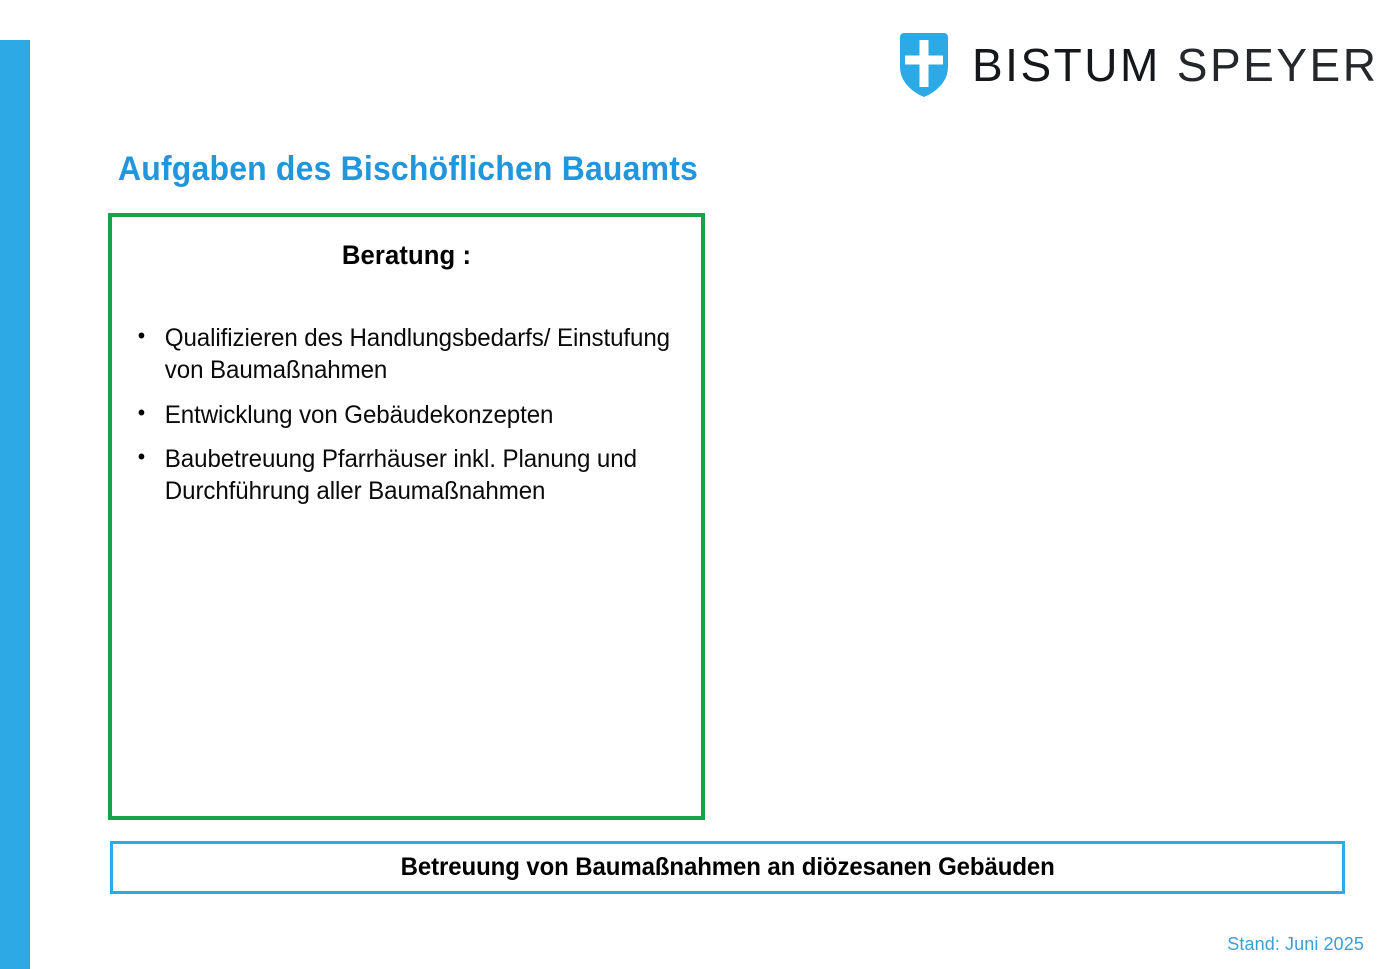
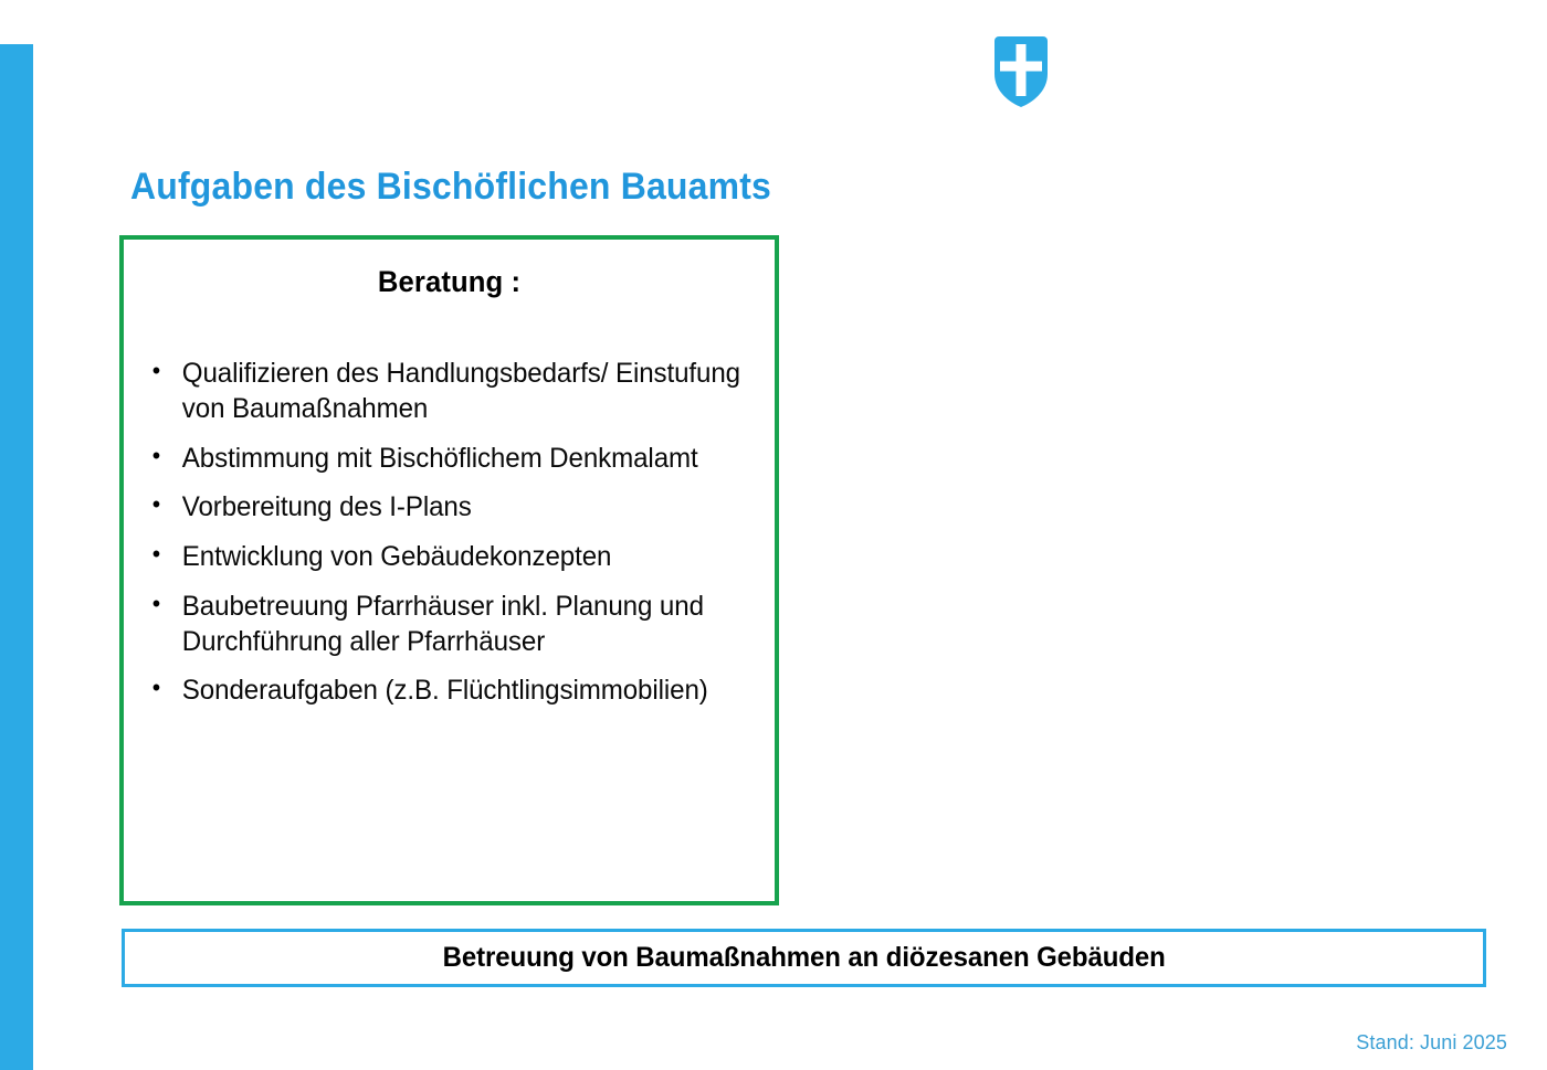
- BISTUM
- SPEYER
  Aufgaben des Bischöflichen Bauamts
  Beratung :
  Qualifizieren des Handlungsbedarfs/ Einstufung von Baumaßnahmen
+ Abstimmung mit Bischöflichem Denkmalamt
+ Vorbereitung des I-Plans
  Entwicklung von Gebäudekonzepten
- Baubetreuung Pfarrhäuser inkl. Planung und Durchführung aller Baumaßnahmen
+ Baubetreuung Pfarrhäuser inkl. Planung und Durchführung aller Pfarrhäuser
+ Sonderaufgaben (z.B. Flüchtlingsimmobilien)
  Betreuung von Baumaßnahmen an diözesanen Gebäuden
  Stand: Juni 2025
